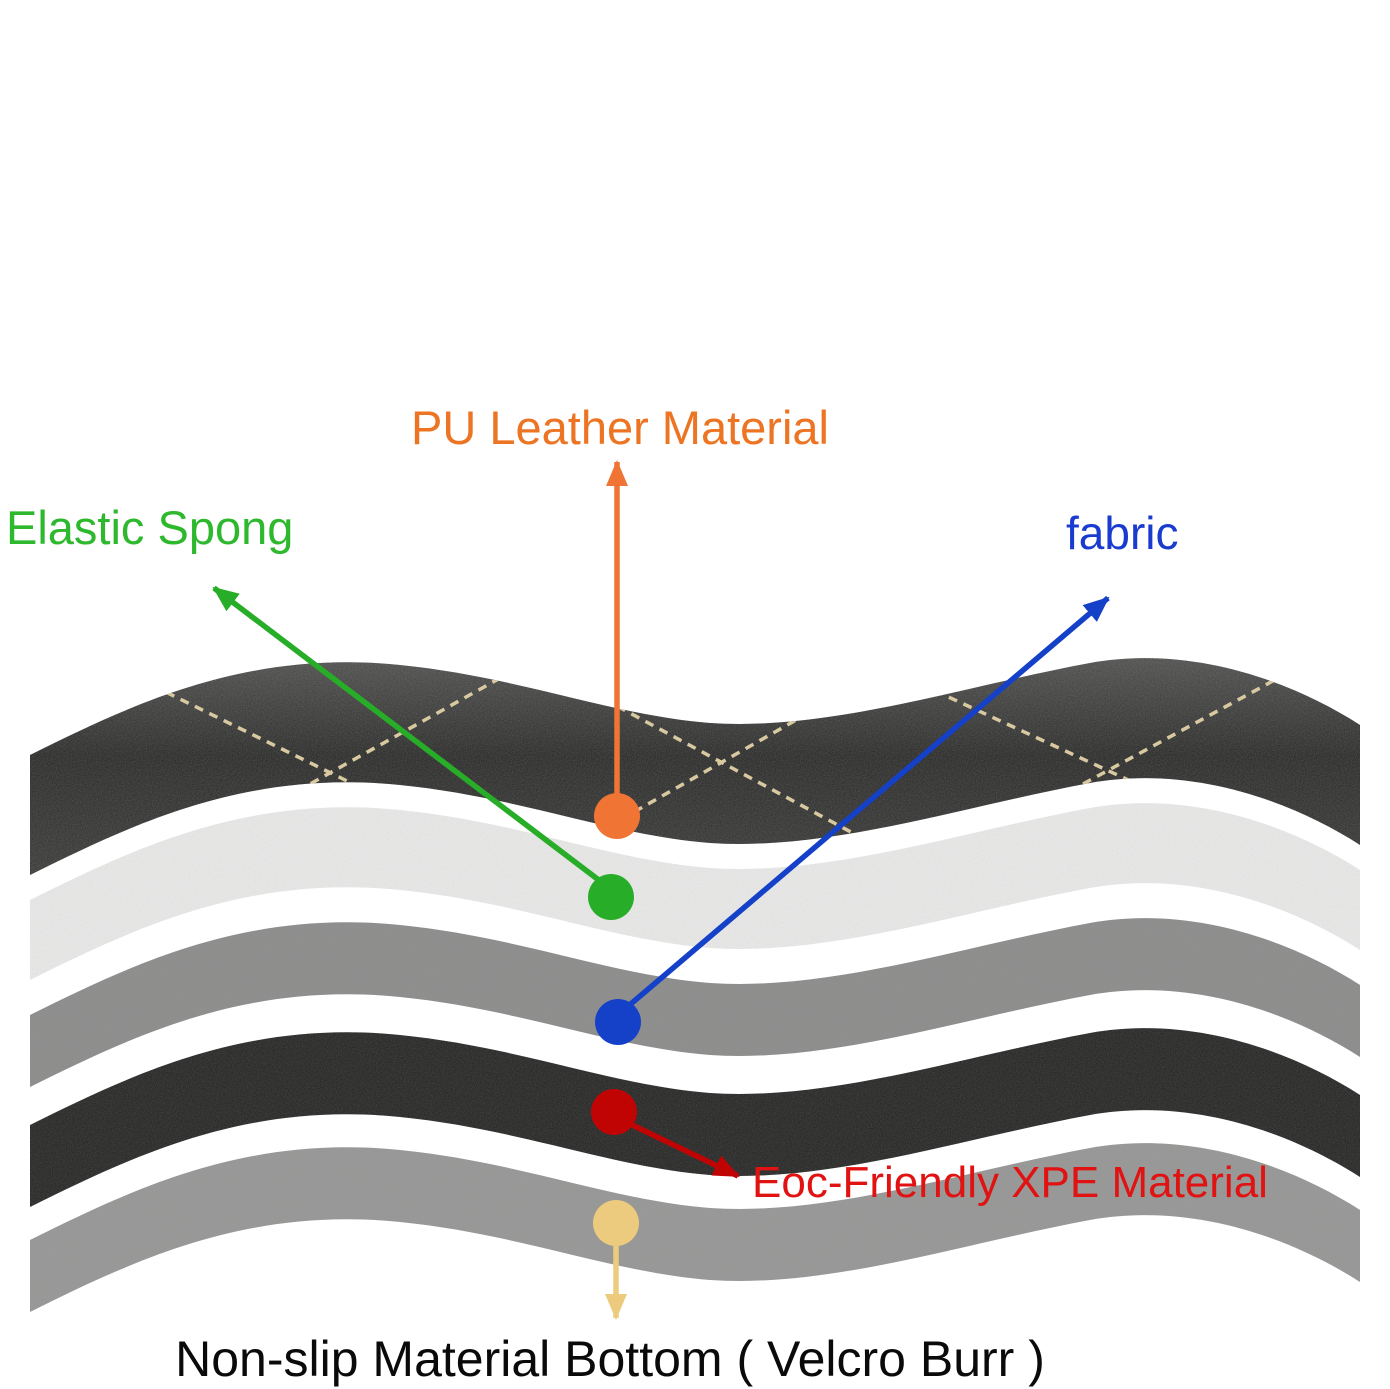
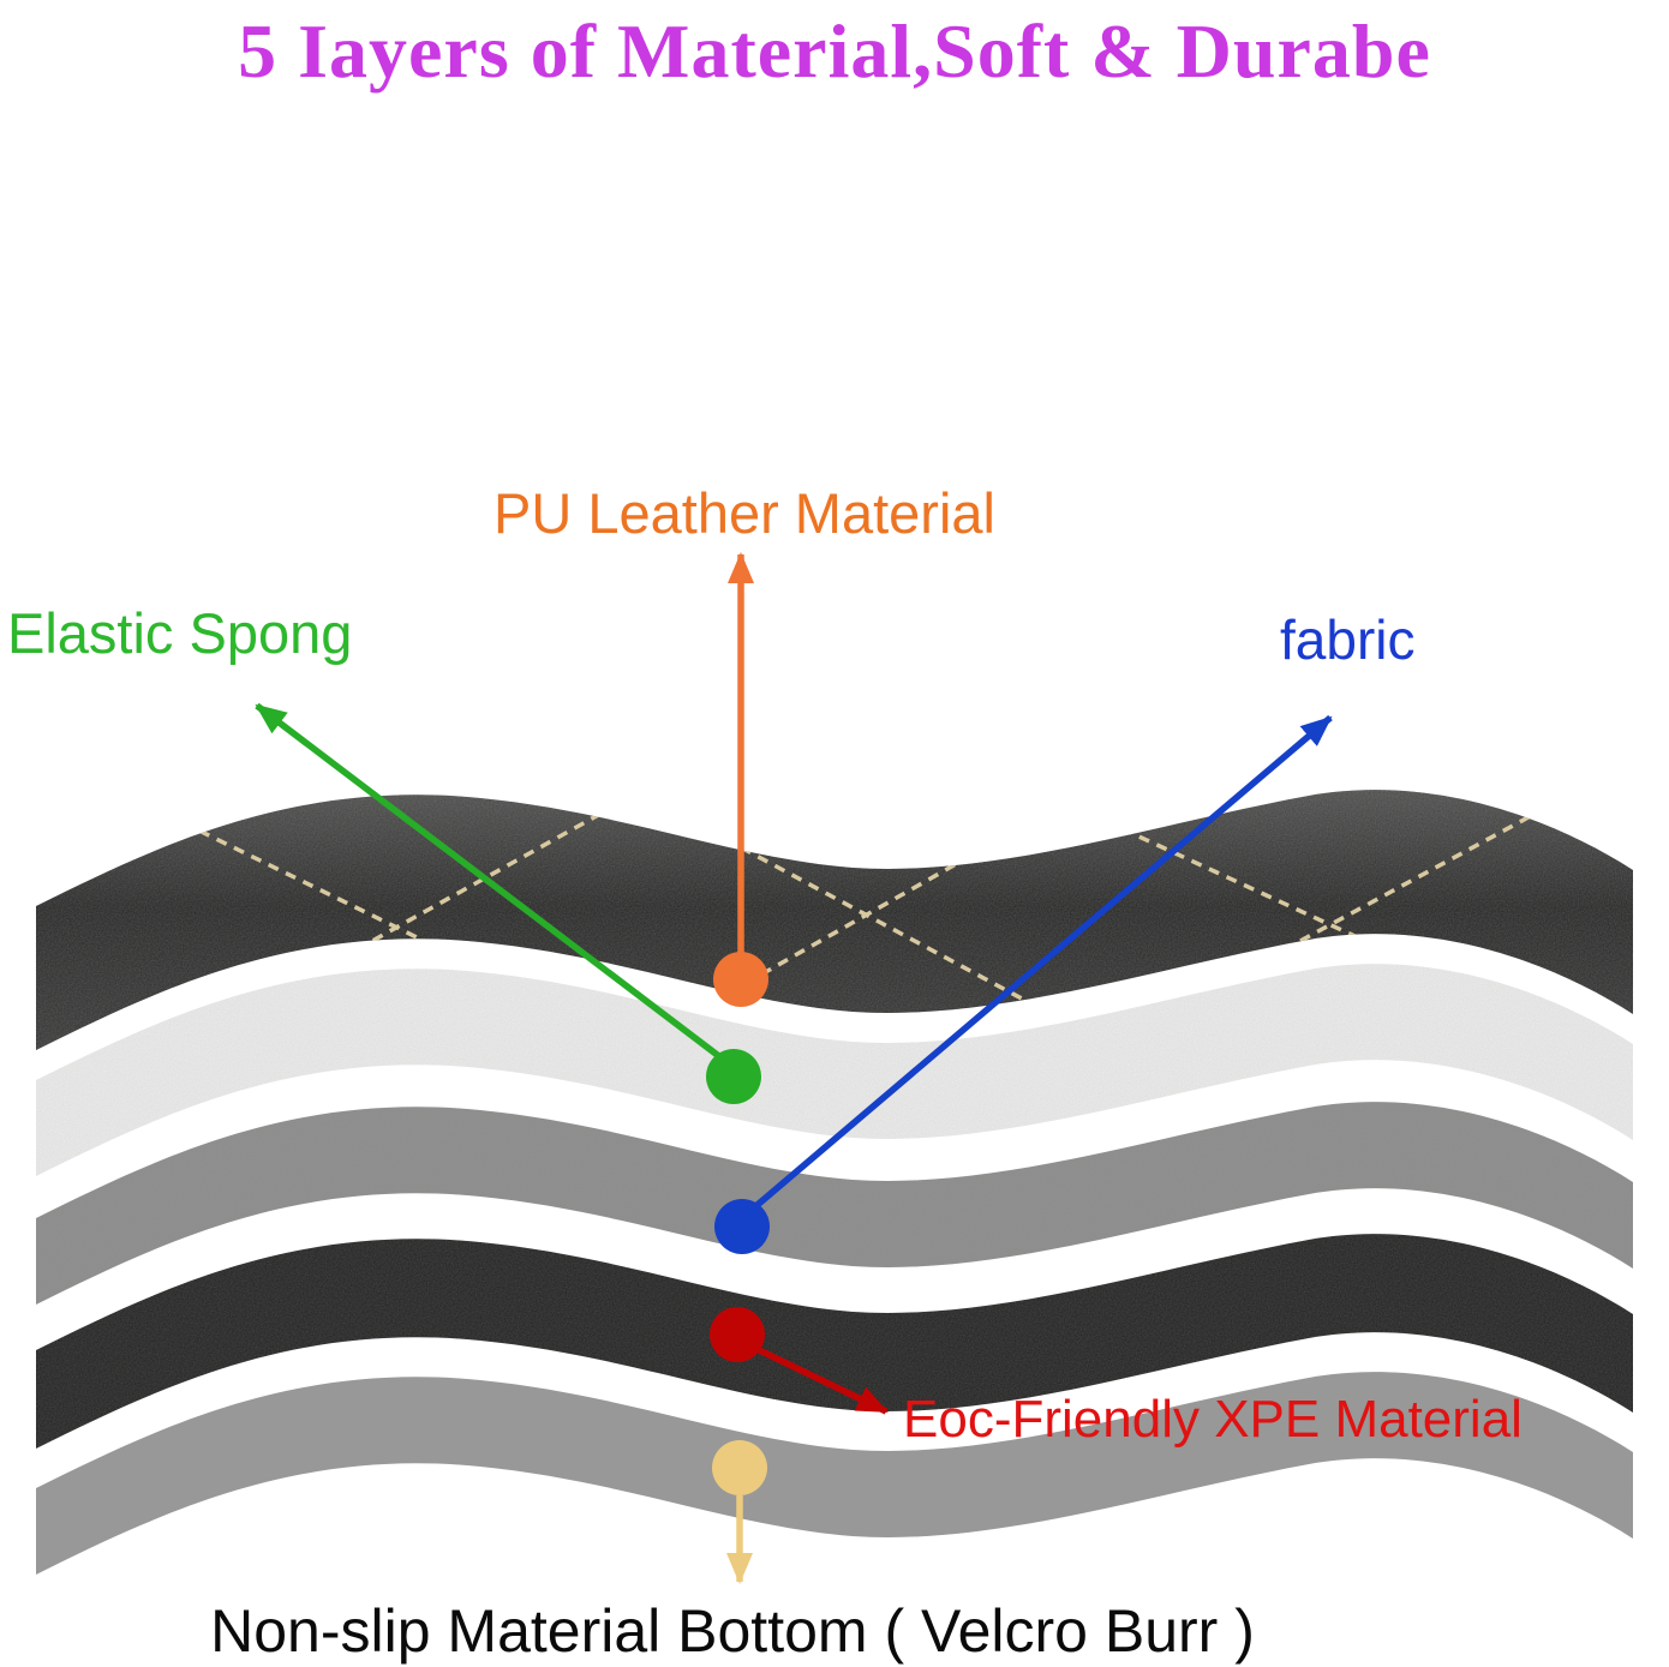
+ 5 Iayers of Material,Soft & Durabe
  PU Leather Material
  Elastic Spong
  fabric
  Eoc-Friendly XPE Material
  Non-slip Material Bottom ( Velcro Burr )
